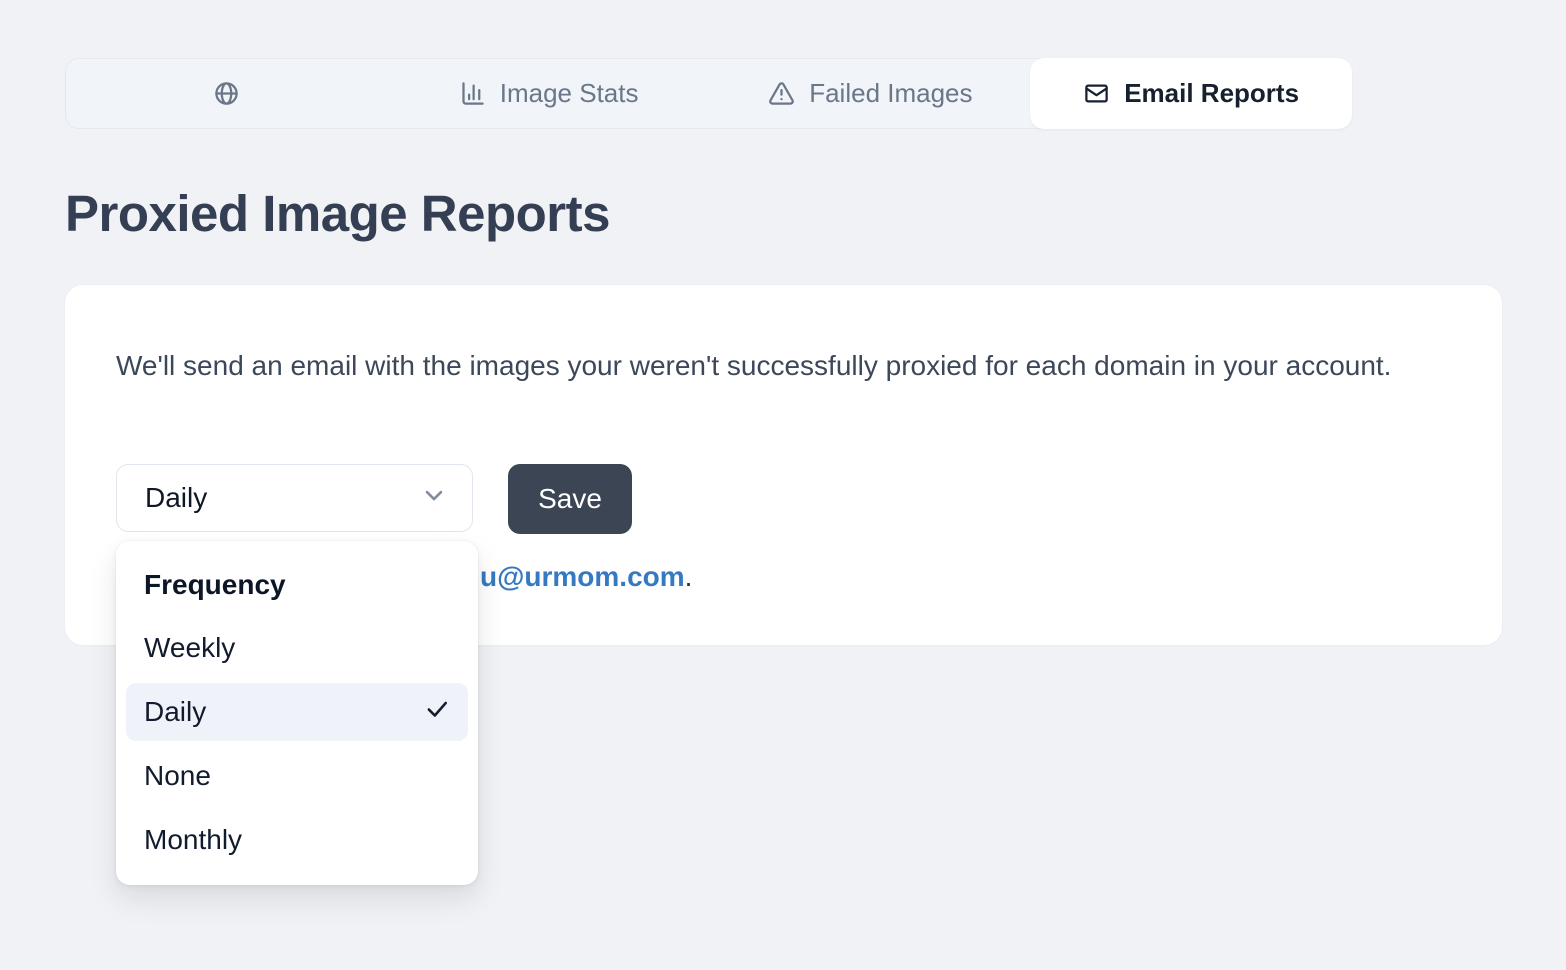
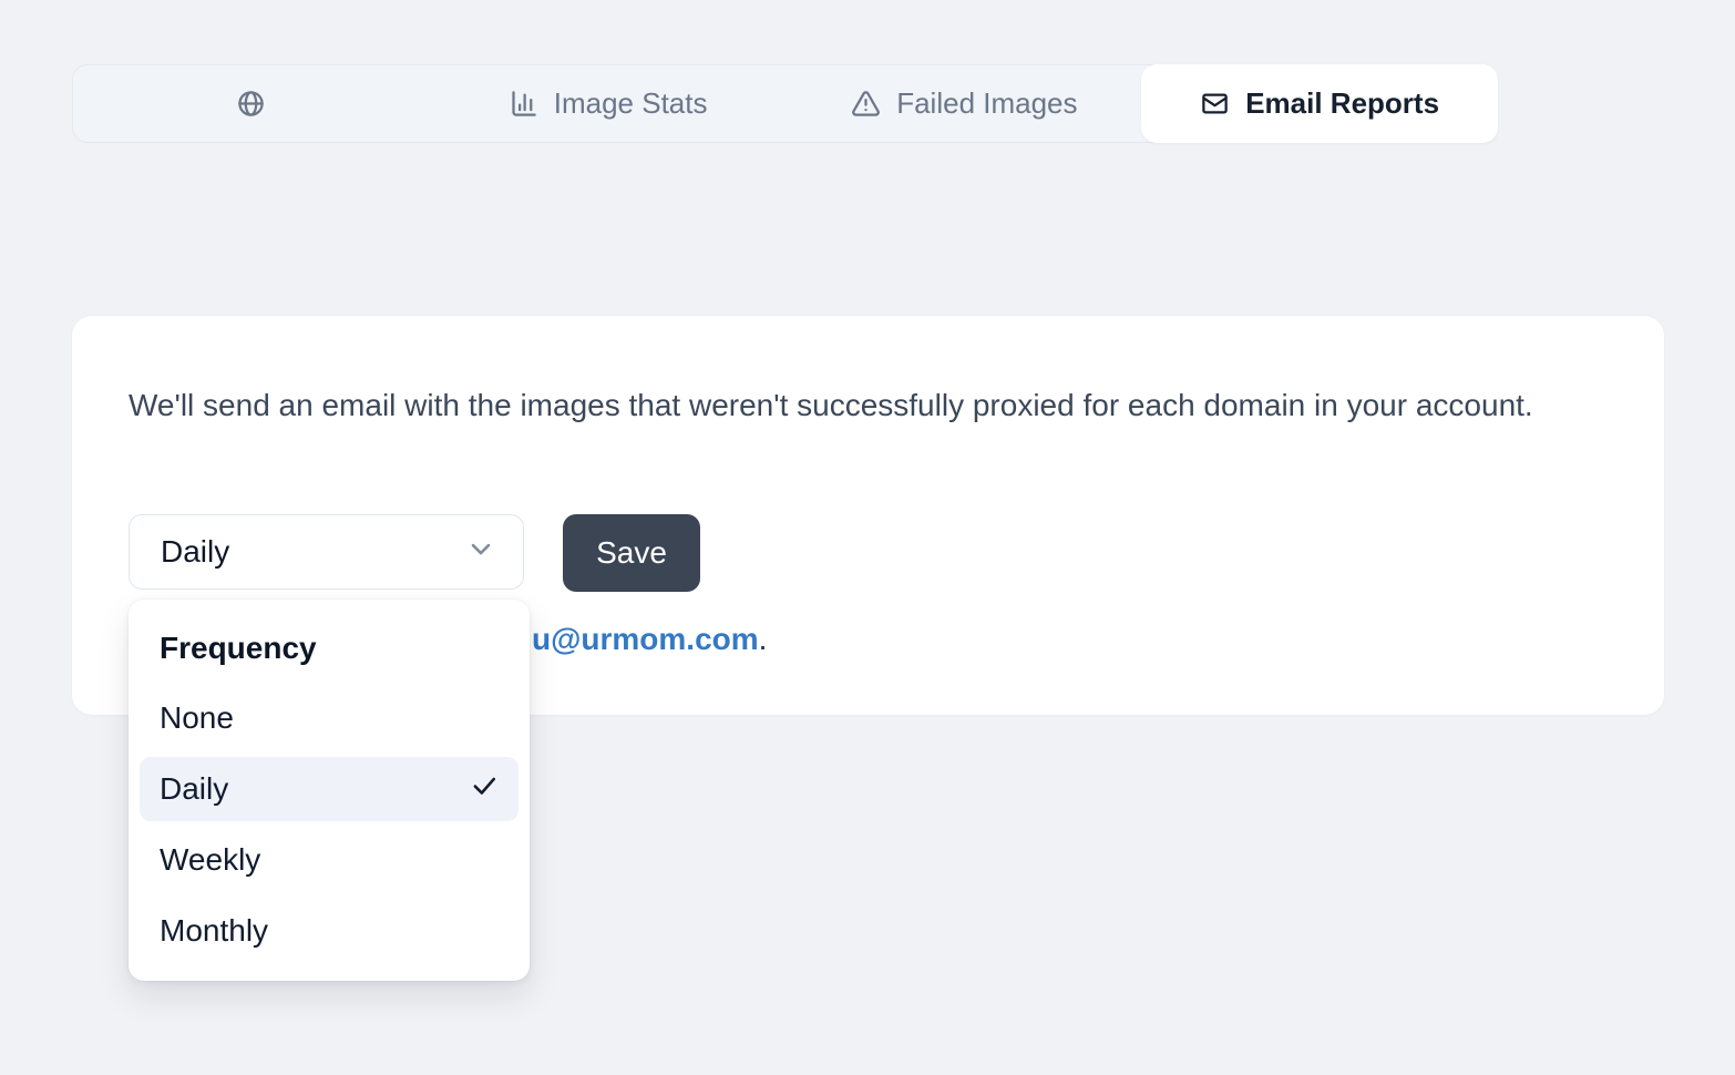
  Image Stats
  Failed Images
  Email Reports
- Proxied Image Reports
- We'll send an email with the images your weren't successfully proxied for each domain in your account.
+ We'll send an email with the images that weren't successfully proxied for each domain in your account.
  Daily
  Save
  u@urmom.com.
  Frequency
- Weekly
+ None
  Daily
- None
+ Weekly
  Monthly
